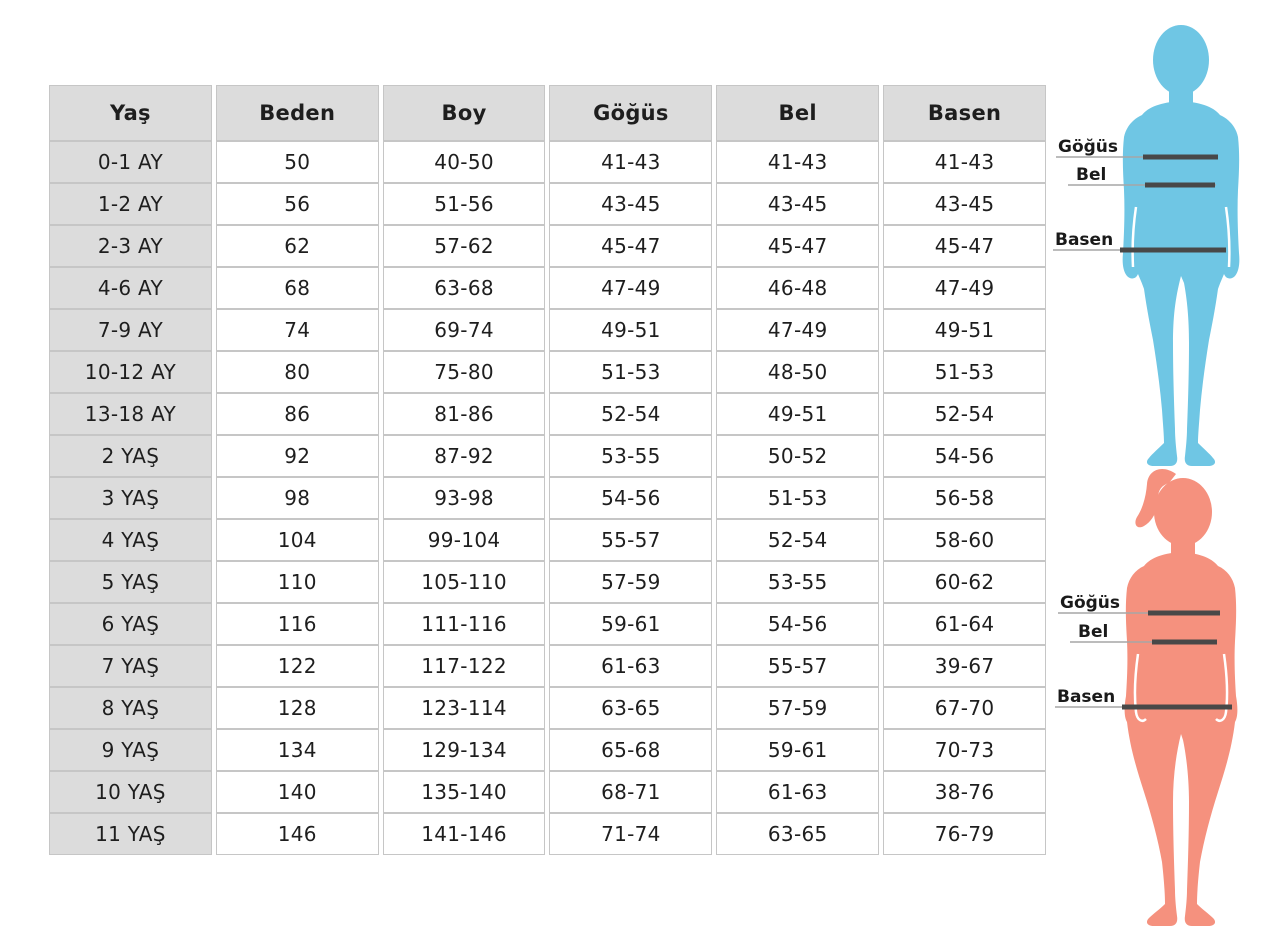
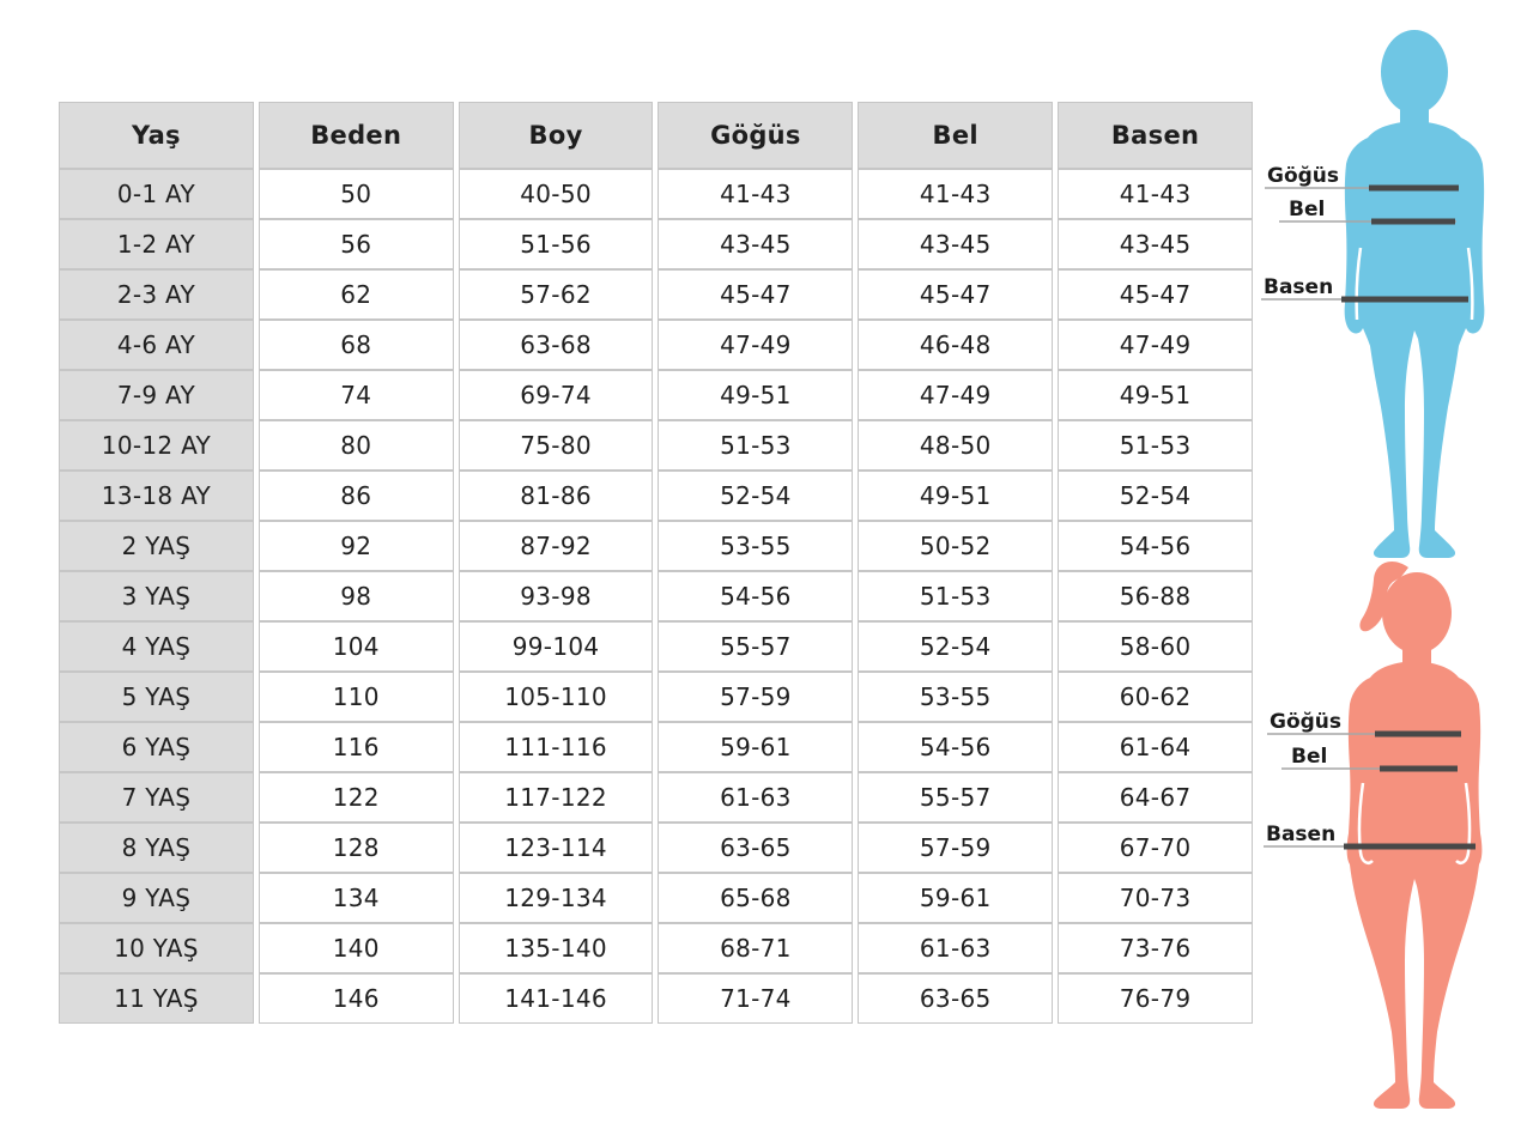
  Yaş	Beden	Boy	Göğüs	Bel	Basen
  0-1 AY	50	40-50	41-43	41-43	41-43
  1-2 AY	56	51-56	43-45	43-45	43-45
  2-3 AY	62	57-62	45-47	45-47	45-47
  4-6 AY	68	63-68	47-49	46-48	47-49
  7-9 AY	74	69-74	49-51	47-49	49-51
  10-12 AY	80	75-80	51-53	48-50	51-53
  13-18 AY	86	81-86	52-54	49-51	52-54
  2 YAŞ	92	87-92	53-55	50-52	54-56
- 3 YAŞ	98	93-98	54-56	51-53	56-58
+ 3 YAŞ	98	93-98	54-56	51-53	56-88
  4 YAŞ	104	99-104	55-57	52-54	58-60
  5 YAŞ	110	105-110	57-59	53-55	60-62
  6 YAŞ	116	111-116	59-61	54-56	61-64
- 7 YAŞ	122	117-122	61-63	55-57	39-67
+ 7 YAŞ	122	117-122	61-63	55-57	64-67
  8 YAŞ	128	123-114	63-65	57-59	67-70
  9 YAŞ	134	129-134	65-68	59-61	70-73
- 10 YAŞ	140	135-140	68-71	61-63	38-76
+ 10 YAŞ	140	135-140	68-71	61-63	73-76
  11 YAŞ	146	141-146	71-74	63-65	76-79
  Göğüs
  Bel
  Basen
  Göğüs
  Bel
  Basen
